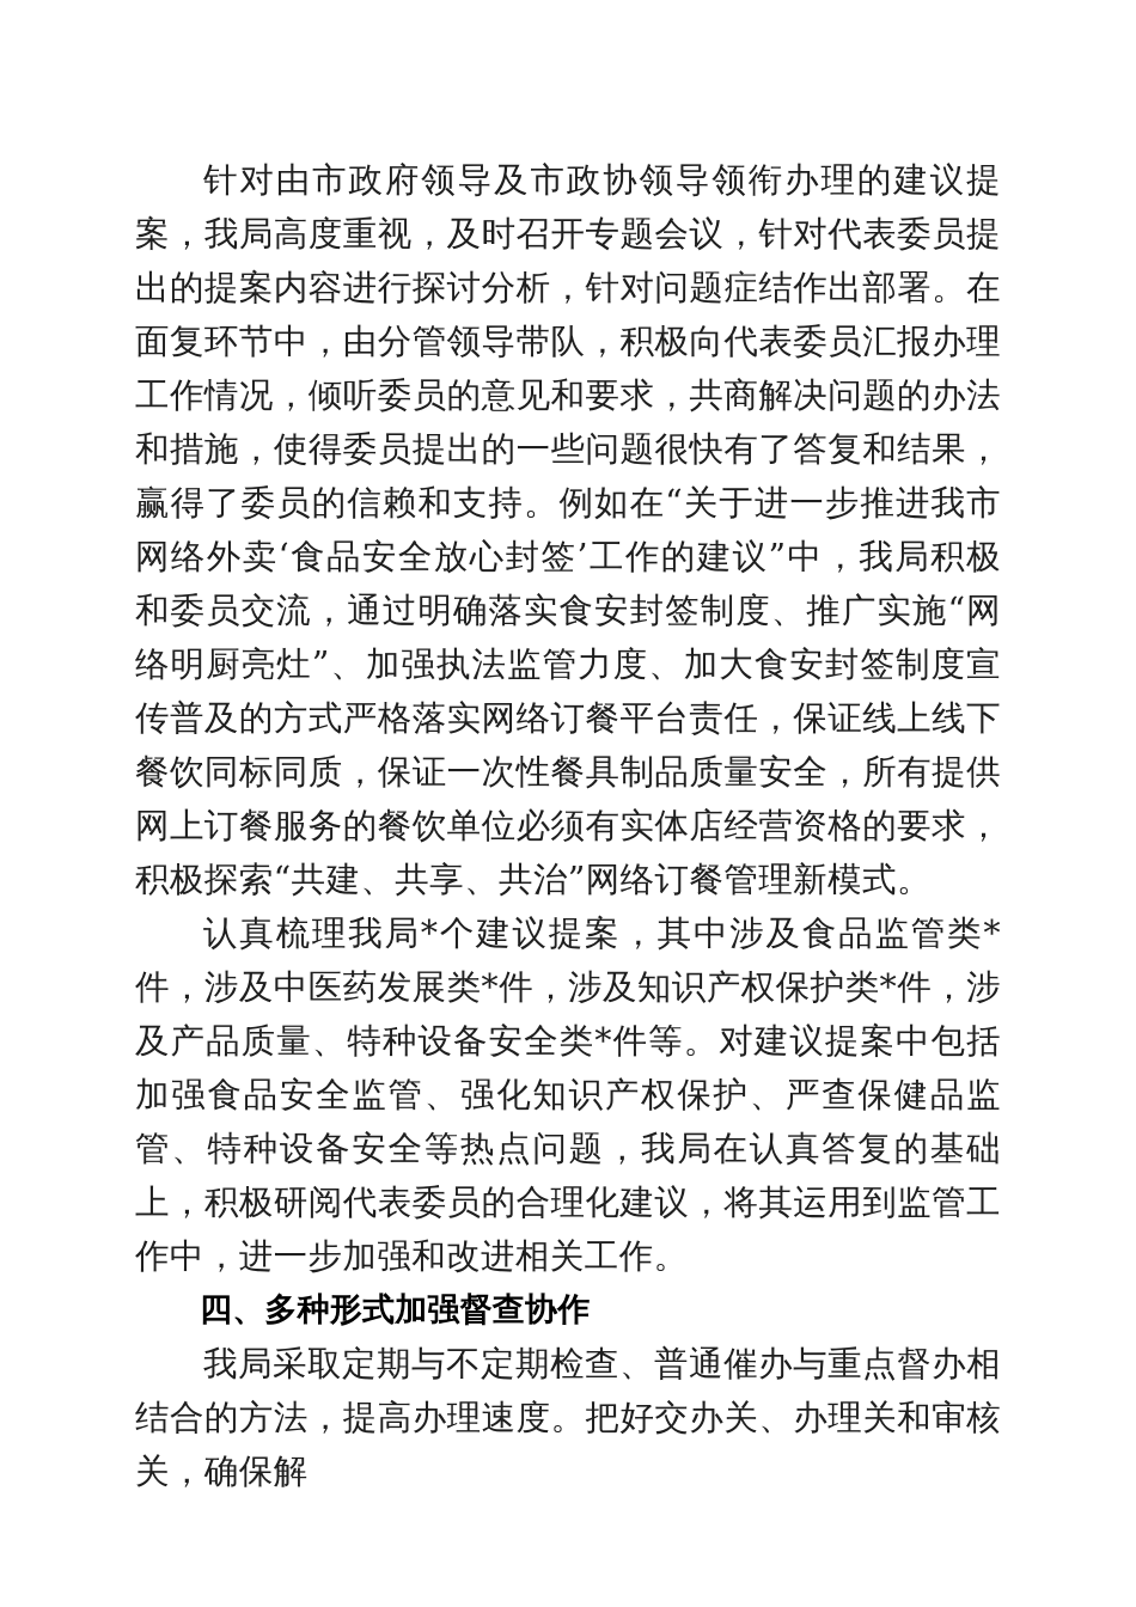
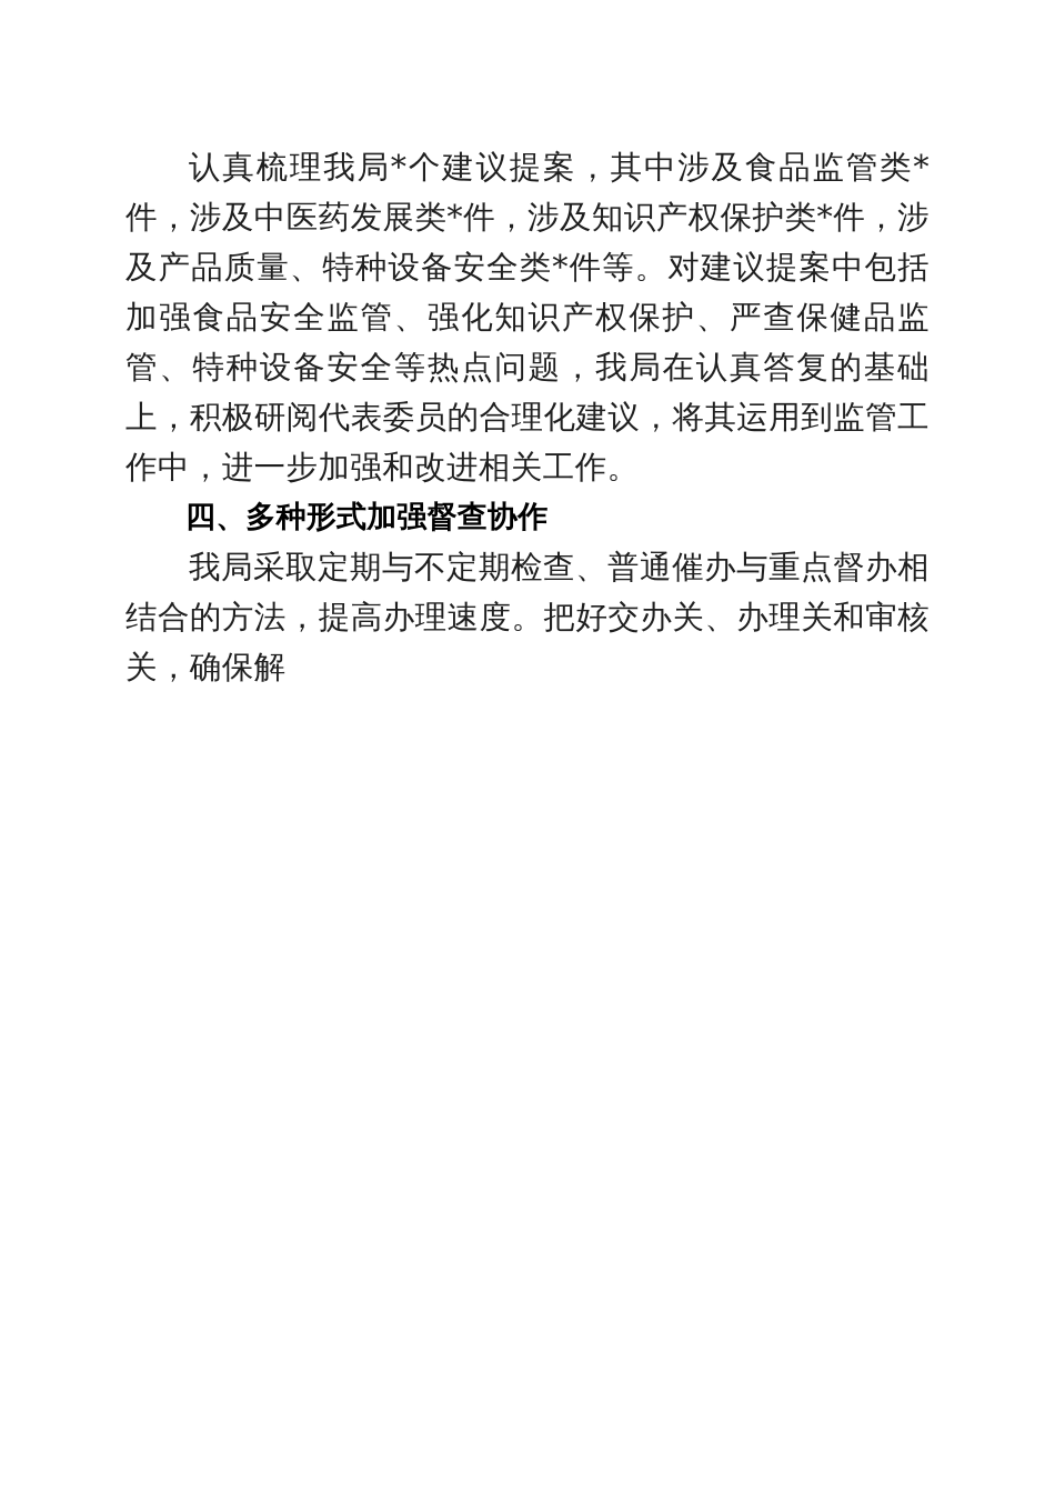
- 针对由市政府领导及市政协领导领衔办理的建议提案，我局高度重视，及时召开专题会议，针对代表委员提出的提案内容进行探讨分析，针对问题症结作出部署。在面复环节中，由分管领导带队，积极向代表委员汇报办理工作情况，倾听委员的意见和要求，共商解决问题的办法和措施，使得委员提出的一些问题很快有了答复和结果，赢得了委员的信赖和支持。例如在“关于进一步推进我市网络外卖‘食品安全放心封签’工作的建议”中，我局积极和委员交流，通过明确落实食安封签制度、推广实施“网络明厨亮灶”、加强执法监管力度、加大食安封签制度宣传普及的方式严格落实网络订餐平台责任，保证线上线下餐饮同标同质，保证一次性餐具制品质量安全，所有提供网上订餐服务的餐饮单位必须有实体店经营资格的要求，积极探索“共建、共享、共治”网络订餐管理新模式。
  认真梳理我局*个建议提案，其中涉及食品监管类*件，涉及中医药发展类*件，涉及知识产权保护类*件，涉及产品质量、特种设备安全类*件等。对建议提案中包括加强食品安全监管、强化知识产权保护、严查保健品监管、特种设备安全等热点问题，我局在认真答复的基础上，积极研阅代表委员的合理化建议，将其运用到监管工作中，进一步加强和改进相关工作。
  四、多种形式加强督查协作
  我局采取定期与不定期检查、普通催办与重点督办相结合的方法，提高办理速度。把好交办关、办理关和审核关，确保解
